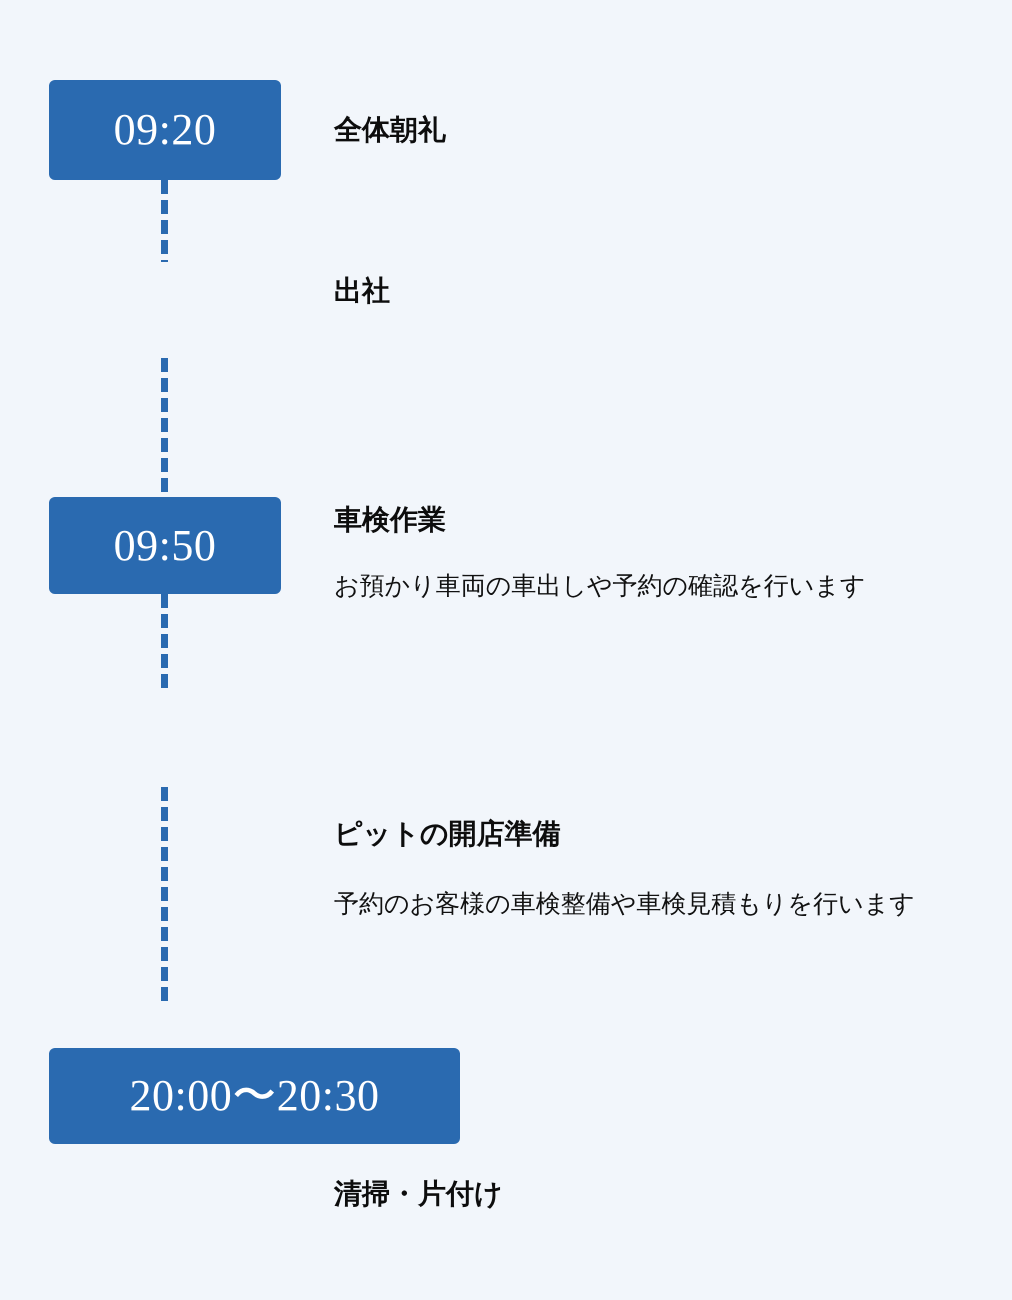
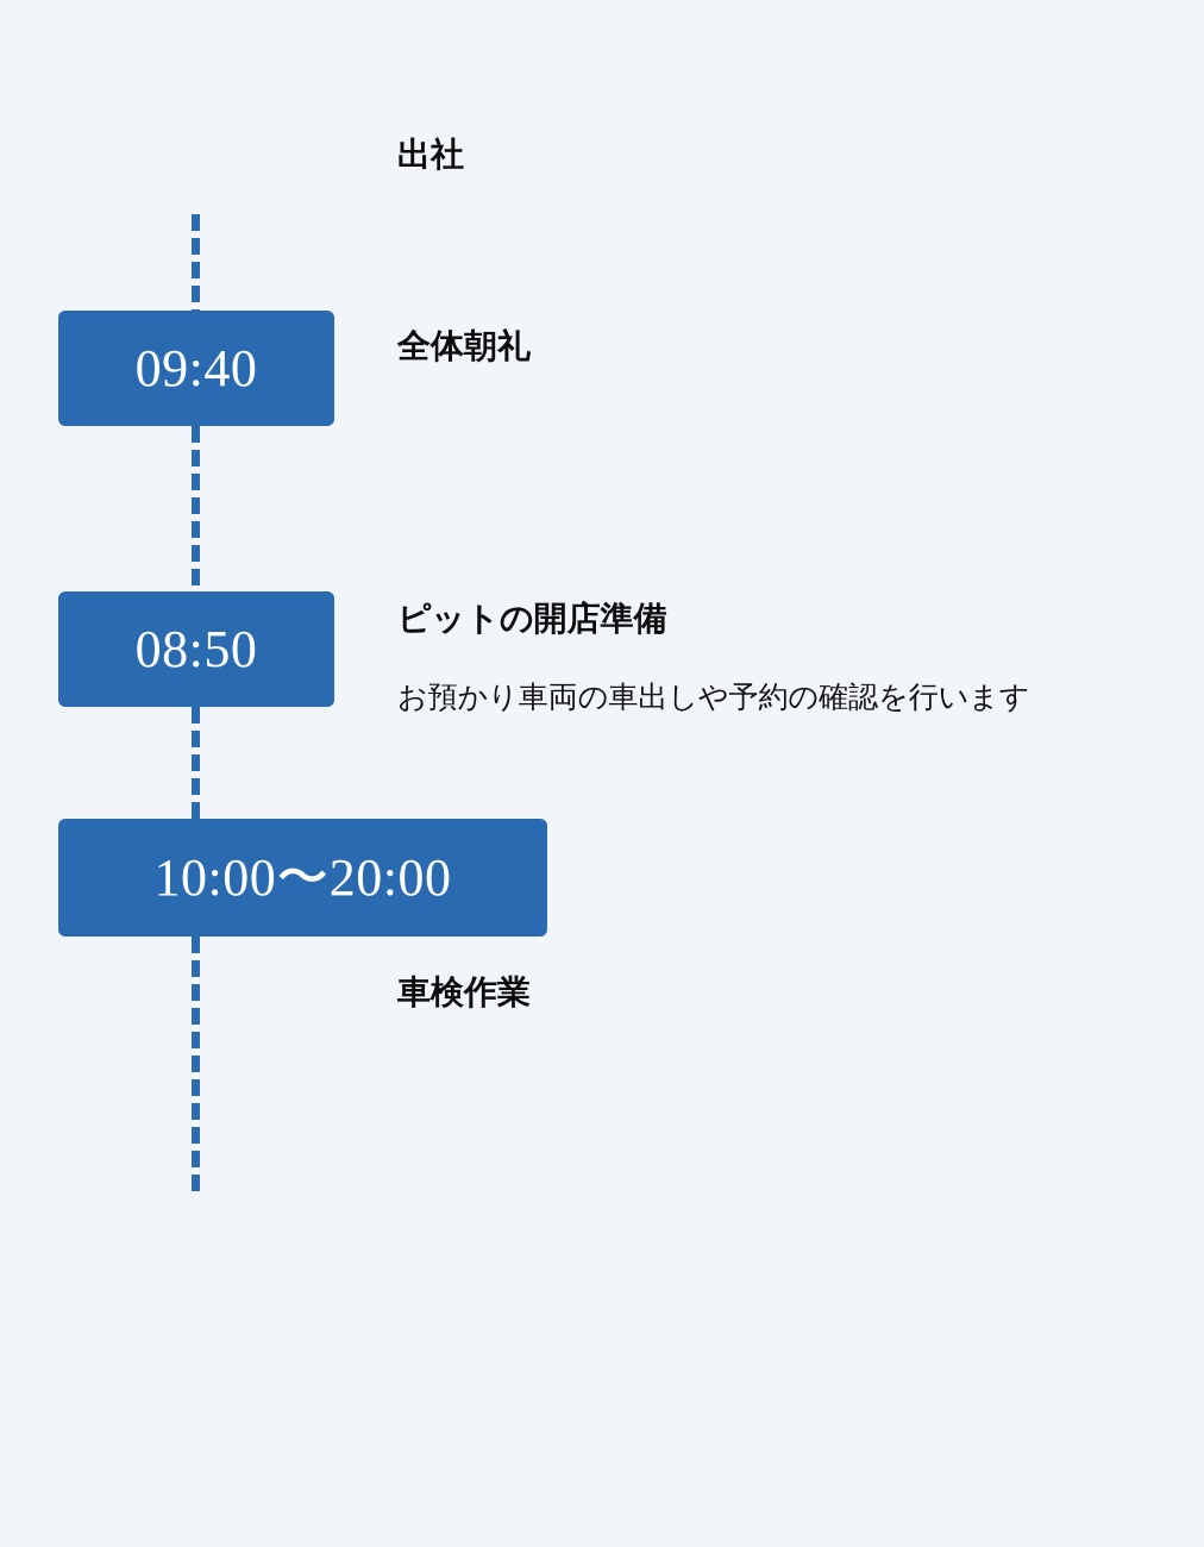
- 09:20
- 全体朝礼
+ 出社
+ 09:40
- 出社
+ 全体朝礼
- 09:50
+ 08:50
- 車検作業
+ ピットの開店準備
  お預かり車両の車出しや予約の確認を行います
+ 10:00〜20:00
- ピットの開店準備
+ 車検作業
- 予約のお客様の車検整備や車検見積もりを行います
- 20:00〜20:30
- 清掃・片付け
